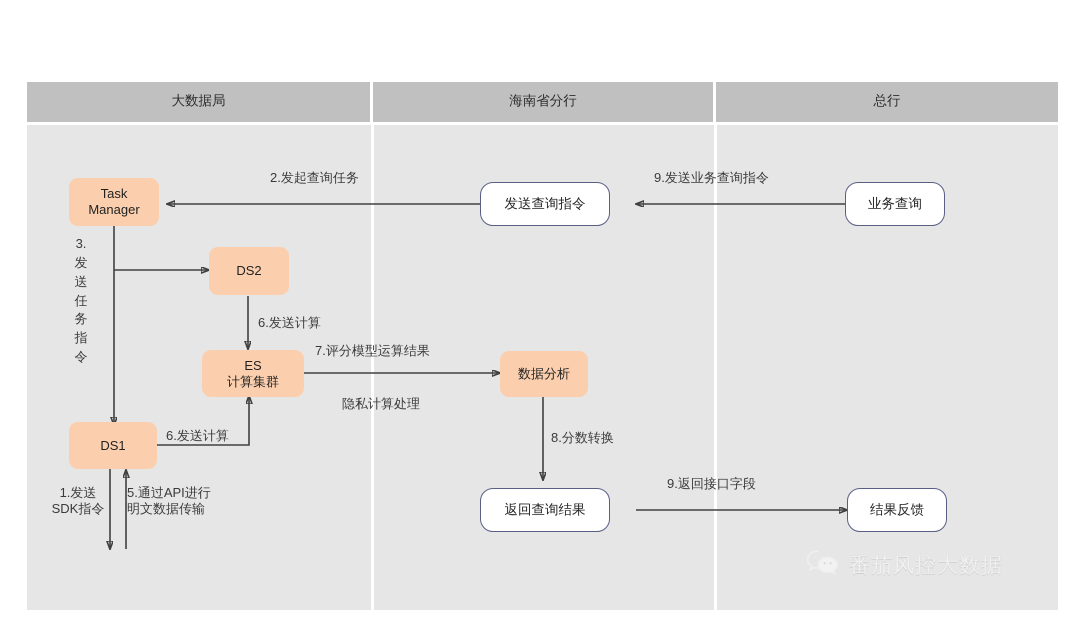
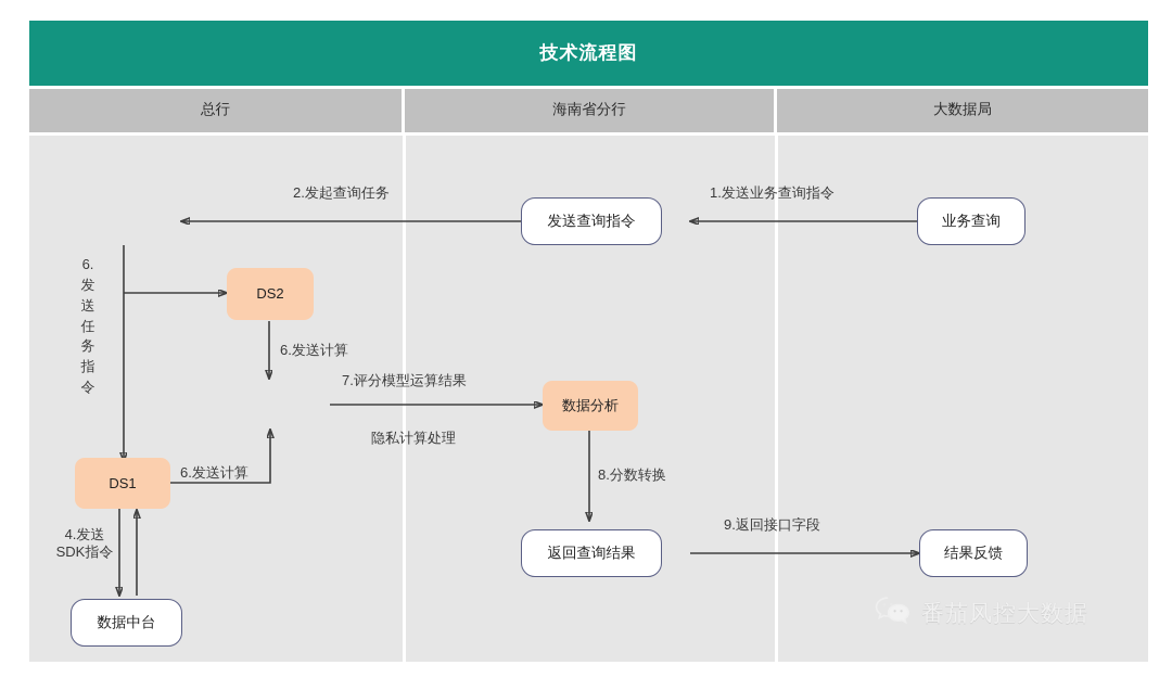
+ 技术流程图
- 大数据局
+ 总行
  海南省分行
- 总行
+ 大数据局
- Task
- Manager
  DS2
- ES
- 计算集群
  DS1
  数据分析
  发送查询指令
  业务查询
  返回查询结果
  结果反馈
+ 数据中台
- 9.发送业务查询指令
+ 1.发送业务查询指令
  2.发起查询任务
- 3.发送任务指令
+ 6.发送任务指令
- 1.发送
+ 4.发送
  SDK指令
- 5.通过API进行
- 明文数据传输
  6.发送计算
  6.发送计算
  7.评分模型运算结果
  隐私计算处理
  8.分数转换
  9.返回接口字段
  番茄风控大数据
